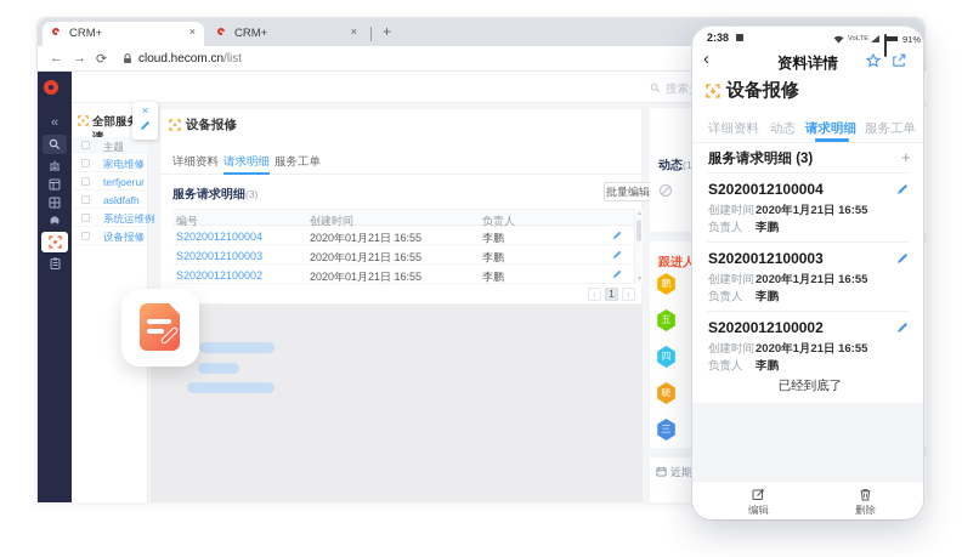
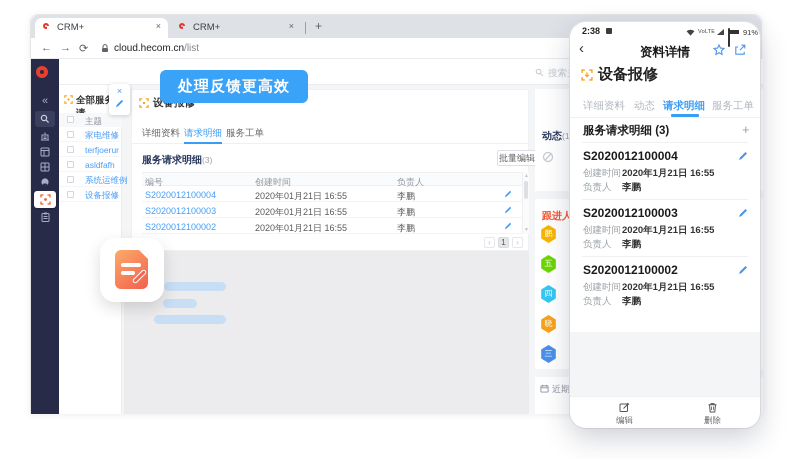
  CRM+
  ×
  CRM+
  ×
  +
  ←
  →
  ⟳
  cloud.hecom.cn/list
  «
  主题
  家电维修
  terfjoerur
  asldfafh
  系统运维例
  设备报修
  设备报修
  详细资料
  请求明细
  服务工单
  服务请求明细(3)
  批量编辑
  编号
  创建时间
  负责人
  S2020012100004
  2020年01月21日 16:55
  李鹏
  S2020012100003
  2020年01月21日 16:55
  李鹏
  S2020012100002
  2020年01月21日 16:55
  李鹏
  ‹
  1
  ›
  动态(1
  跟进人
  鹏
  五
  四
  晓
  三
  近期
+ 处理反馈更高效
  ×
  2:38
  91%
  ‹
  资料详情
  设备报修
  详细资料
  动态
  请求明细
  服务工单
  服务请求明细 (3)
  +
  S2020012100004
  创建时间
  2020年1月21日 16:55
  负责人
  李鹏
  S2020012100003
  创建时间
  2020年1月21日 16:55
  负责人
  李鹏
  S2020012100002
  创建时间
  2020年1月21日 16:55
  负责人
  李鹏
- 已经到底了
  编辑
  删除
